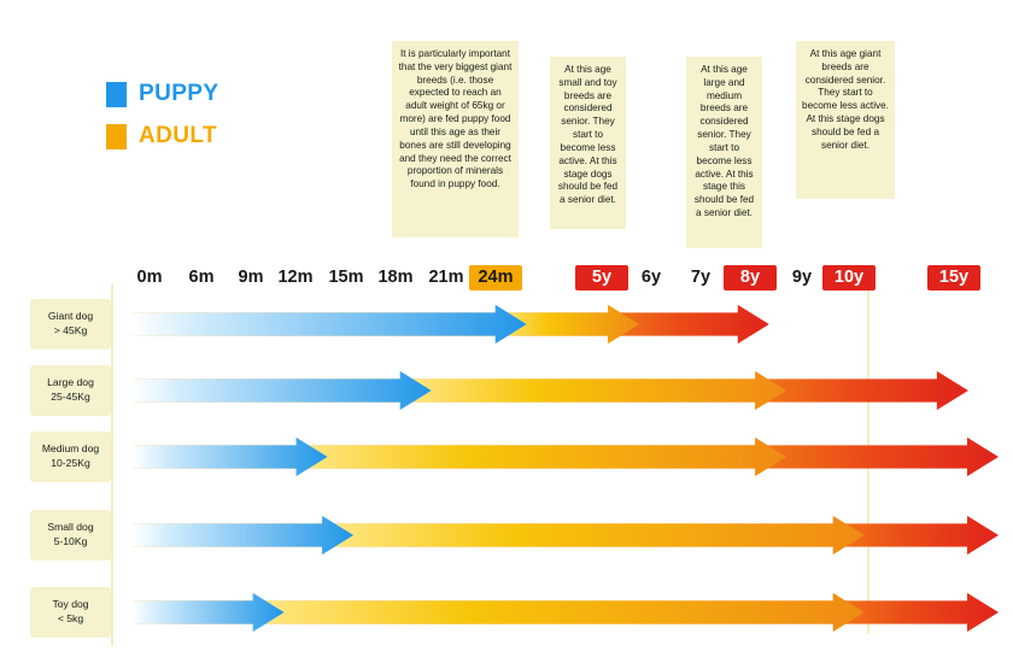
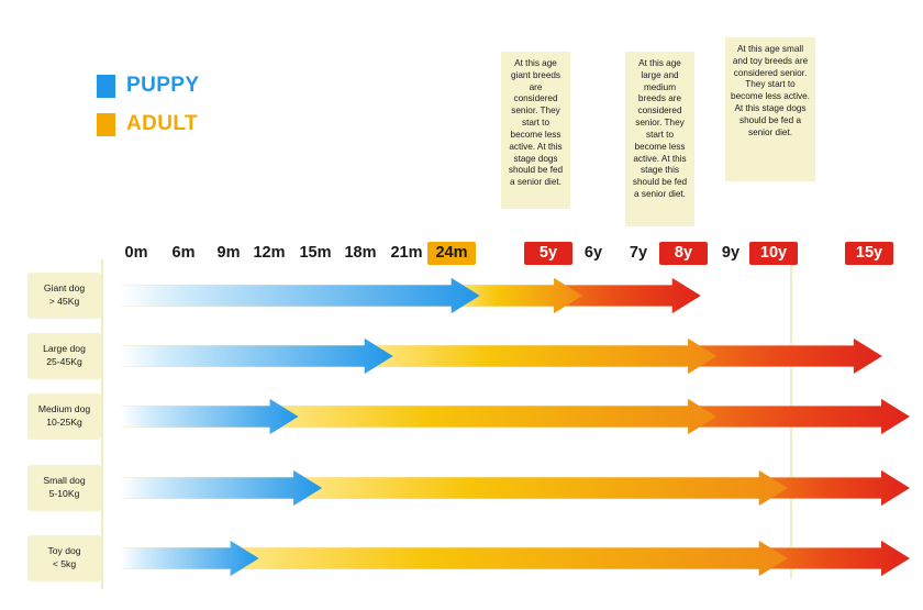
  PUPPY
  ADULT
- It is particularly important that the very biggest giant breeds (i.e. those expected to reach an adult weight of 65kg or more) are fed puppy food until this age as their bones are still developing and they need the correct proportion of minerals found in puppy food.
- At this age small and toy breeds are considered senior. They start to become less active. At this stage dogs should be fed a senior diet.
+ At this age giant breeds are considered senior. They start to become less active. At this stage dogs should be fed a senior diet.
  At this age large and medium breeds are considered senior. They start to become less active. At this stage this should be fed a senior diet.
- At this age giant breeds are considered senior. They start to become less active. At this stage dogs should be fed a senior diet.
+ At this age small and toy breeds are considered senior. They start to become less active. At this stage dogs should be fed a senior diet.
  0m
  6m
  9m
  12m
  15m
  18m
  21m
  24m
  5y
  6y
  7y
  8y
  9y
  10y
  15y
  Giant dog
  > 45Kg
  Large dog
  25-45Kg
  Medium dog
  10-25Kg
  Small dog
  5-10Kg
  Toy dog
  < 5kg
